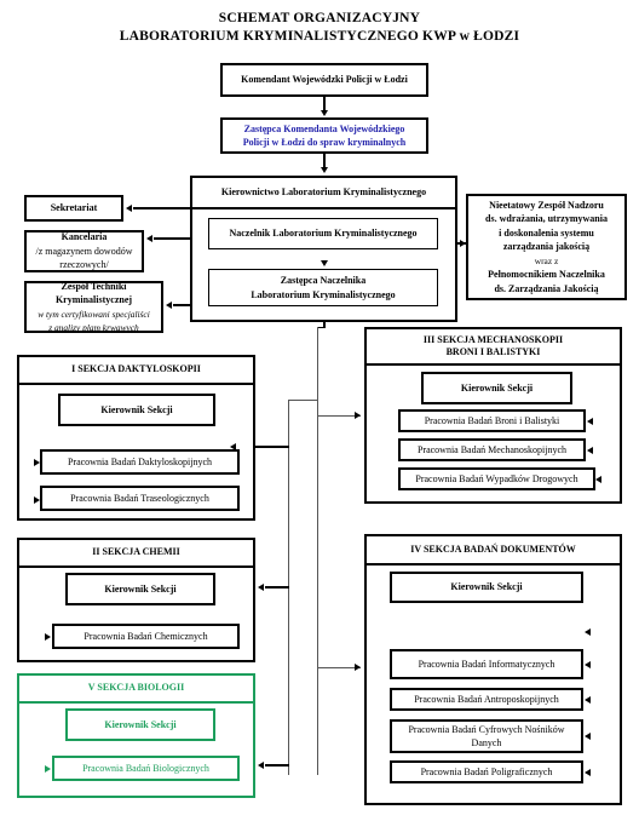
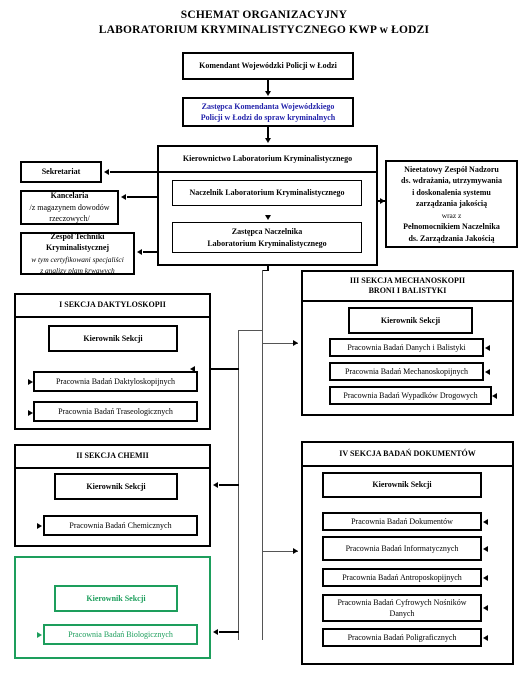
  SCHEMAT ORGANIZACYJNY
  LABORATORIUM KRYMINALISTYCZNEGO KWP w ŁODZI
  Komendant Wojewódzki Policji w Łodzi
  Zastępca Komendanta Wojewódzkiego
  Policji w Łodzi do spraw kryminalnych
  Kierownictwo Laboratorium Kryminalistycznego
  Naczelnik Laboratorium Kryminalistycznego
  Zastępca Naczelnika
  Laboratorium Kryminalistycznego
  Sekretariat
  Kancelaria
  /z magazynem dowodów
  rzeczowych/
  Zespół Techniki
  Kryminalistycznej
  w tym certyfikowani specjaliści
  z analizy plam krwawych
  Nieetatowy Zespół Nadzoru
  ds. wdrażania, utrzymywania
  i doskonalenia systemu
  zarządzania jakością
  wraz z
  Pełnomocnikiem Naczelnika
  ds. Zarządzania Jakością
  I SEKCJA DAKTYLOSKOPII
  Kierownik Sekcji
  Pracownia Badań Daktyloskopijnych
  Pracownia Badań Traseologicznych
  II SEKCJA CHEMII
  Kierownik Sekcji
  Pracownia Badań Chemicznych
- V SEKCJA BIOLOGII
  Kierownik Sekcji
  Pracownia Badań Biologicznych
  III SEKCJA MECHANOSKOPII
  BRONI I BALISTYKI
  Kierownik Sekcji
- Pracownia Badań Broni i Balistyki
+ Pracownia Badań Danych i Balistyki
  Pracownia Badań Mechanoskopijnych
  Pracownia Badań Wypadków Drogowych
  IV SEKCJA BADAŃ DOKUMENTÓW
  Kierownik Sekcji
+ Pracownia Badań Dokumentów
  Pracownia Badań Informatycznych
  Pracownia Badań Antroposkopijnych
  Pracownia Badań Cyfrowych Nośników Danych
  Pracownia Badań Poligraficznych
